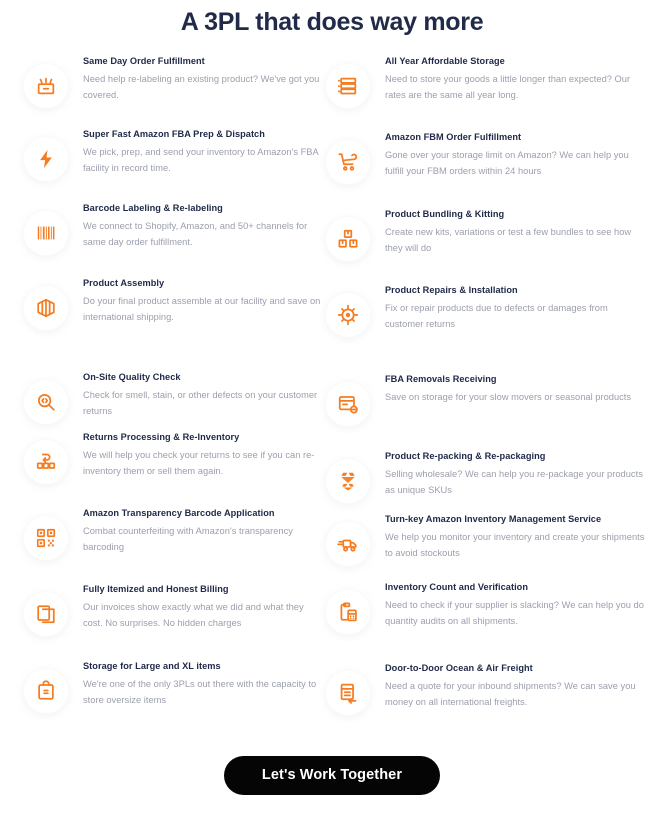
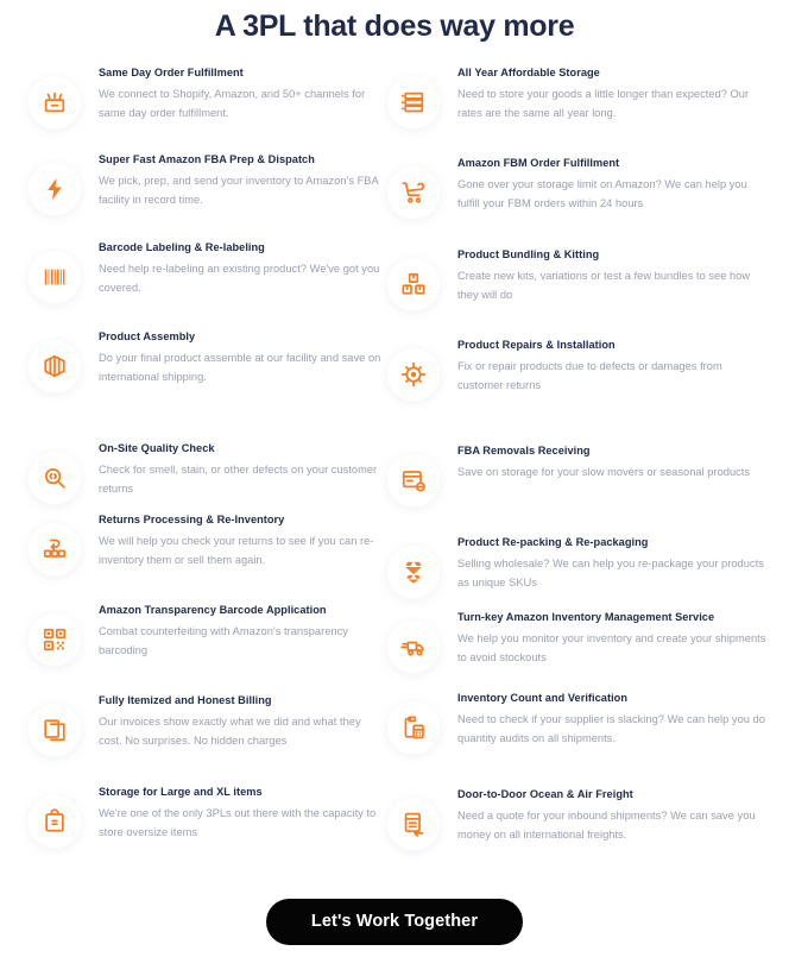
  A 3PL that does way more
  Same Day Order Fulfillment
- Need help re-labeling an existing product? We've got you covered.
+ We connect to Shopify, Amazon, and 50+ channels for same day order fulfillment.
  Super Fast Amazon FBA Prep & Dispatch
  We pick, prep, and send your inventory to Amazon's FBA facility in record time.
  Barcode Labeling & Re-labeling
- We connect to Shopify, Amazon, and 50+ channels for same day order fulfillment.
+ Need help re-labeling an existing product? We've got you covered.
  Product Assembly
  Do your final product assemble at our facility and save on international shipping.
  On-Site Quality Check
  Check for smell, stain, or other defects on your customer returns
  Returns Processing & Re-Inventory
  We will help you check your returns to see if you can re-inventory them or sell them again.
  Amazon Transparency Barcode Application
  Combat counterfeiting with Amazon's transparency barcoding
  Fully Itemized and Honest Billing
  Our invoices show exactly what we did and what they cost. No surprises. No hidden charges
  Storage for Large and XL items
  We're one of the only 3PLs out there with the capacity to store oversize items
  All Year Affordable Storage
  Need to store your goods a little longer than expected? Our rates are the same all year long.
  Amazon FBM Order Fulfillment
  Gone over your storage limit on Amazon? We can help you fulfill your FBM orders within 24 hours
  Product Bundling & Kitting
  Create new kits, variations or test a few bundles to see how they will do
  Product Repairs & Installation
  Fix or repair products due to defects or damages from customer returns
  FBA Removals Receiving
  Save on storage for your slow movers or seasonal products
  Product Re-packing & Re-packaging
  Selling wholesale? We can help you re-package your products as unique SKUs
  Turn-key Amazon Inventory Management Service
  We help you monitor your inventory and create your shipments to avoid stockouts
  Inventory Count and Verification
  Need to check if your supplier is slacking? We can help you do quantity audits on all shipments.
  Door-to-Door Ocean & Air Freight
  Need a quote for your inbound shipments? We can save you money on all international freights.
  Let's Work Together
